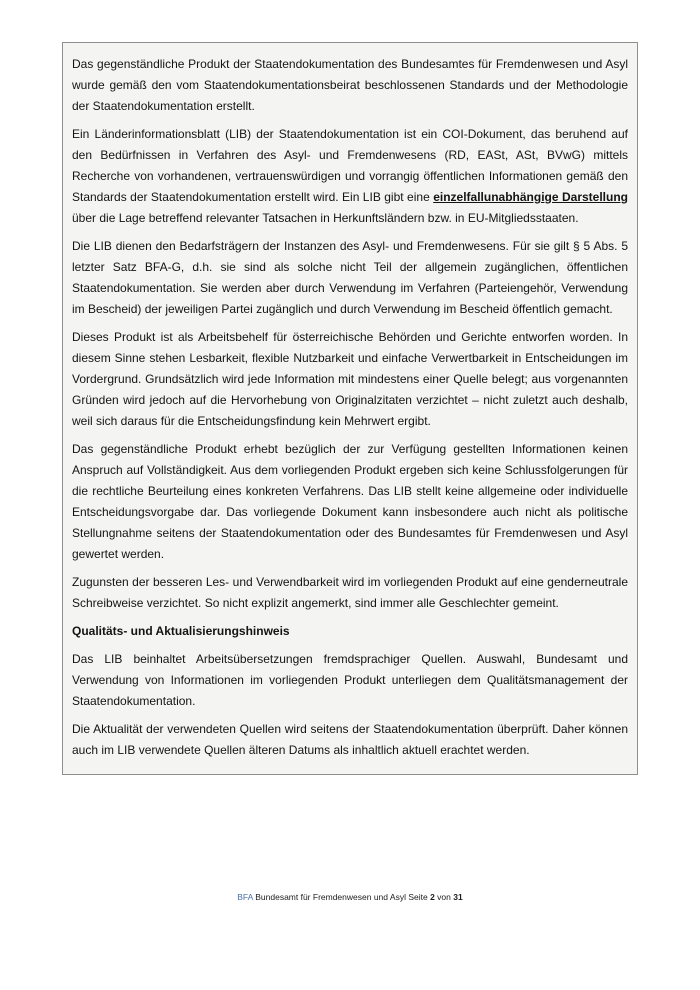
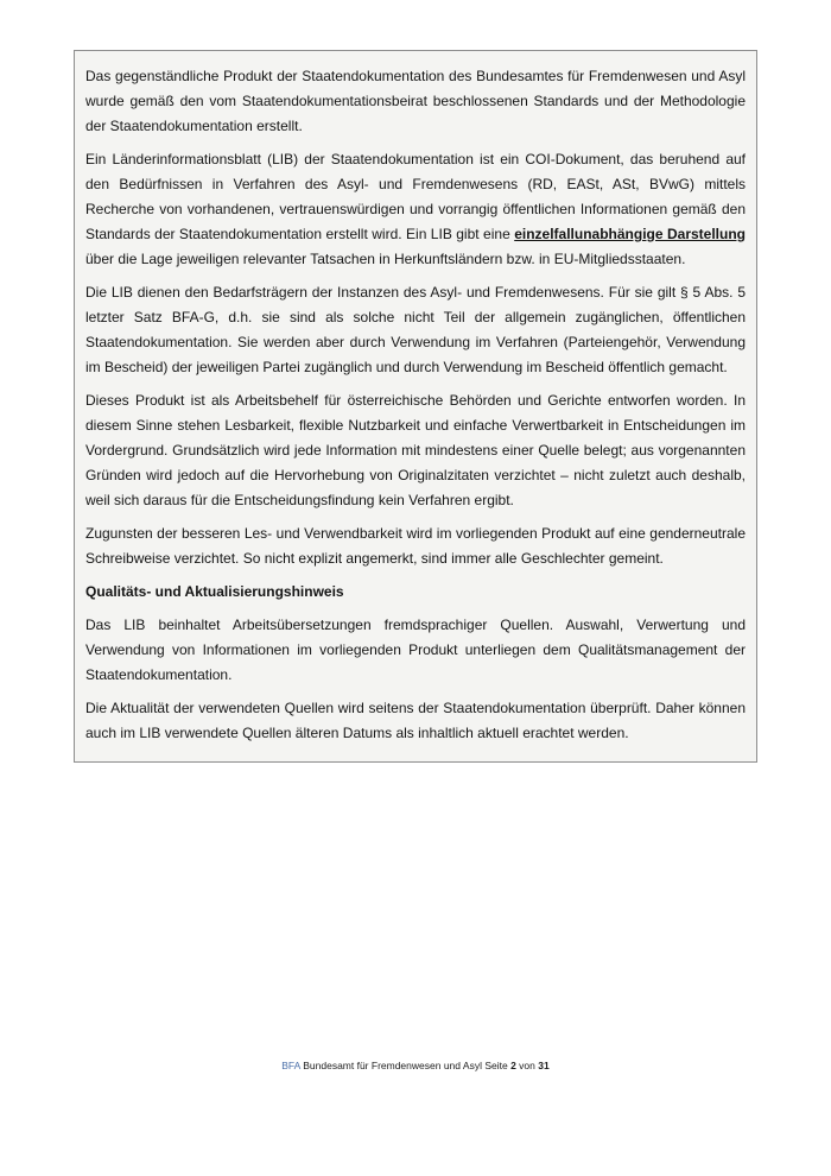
  Das gegenständliche Produkt der Staatendokumentation des Bundesamtes für Fremdenwesen und Asyl wurde gemäß den vom Staatendokumentationsbeirat beschlossenen Standards und der Methodologie der Staatendokumentation erstellt.
- Ein Länderinformationsblatt (LIB) der Staatendokumentation ist ein COI-Dokument, das beruhend auf den Bedürfnissen in Verfahren des Asyl- und Fremdenwesens (RD, EASt, ASt, BVwG) mittels Recherche von vorhandenen, vertrauenswürdigen und vorrangig öffentlichen Informationen gemäß den Standards der Staatendokumentation erstellt wird. Ein LIB gibt eine einzelfallunabhängige Darstellung über die Lage betreffend relevanter Tatsachen in Herkunftsländern bzw. in EU-Mitgliedsstaaten.
+ Ein Länderinformationsblatt (LIB) der Staatendokumentation ist ein COI-Dokument, das beruhend auf den Bedürfnissen in Verfahren des Asyl- und Fremdenwesens (RD, EASt, ASt, BVwG) mittels Recherche von vorhandenen, vertrauenswürdigen und vorrangig öffentlichen Informationen gemäß den Standards der Staatendokumentation erstellt wird. Ein LIB gibt eine einzelfallunabhängige Darstellung über die Lage jeweiligen relevanter Tatsachen in Herkunftsländern bzw. in EU-Mitgliedsstaaten.
  Die LIB dienen den Bedarfsträgern der Instanzen des Asyl- und Fremdenwesens. Für sie gilt § 5 Abs. 5 letzter Satz BFA-G, d.h. sie sind als solche nicht Teil der allgemein zugänglichen, öffentlichen Staatendokumentation. Sie werden aber durch Verwendung im Verfahren (Parteiengehör, Verwendung im Bescheid) der jeweiligen Partei zugänglich und durch Verwendung im Bescheid öffentlich gemacht.
- Dieses Produkt ist als Arbeitsbehelf für österreichische Behörden und Gerichte entworfen worden. In diesem Sinne stehen Lesbarkeit, flexible Nutzbarkeit und einfache Verwertbarkeit in Entscheidungen im Vordergrund. Grundsätzlich wird jede Information mit mindestens einer Quelle belegt; aus vorgenannten Gründen wird jedoch auf die Hervorhebung von Originalzitaten verzichtet – nicht zuletzt auch deshalb, weil sich daraus für die Entscheidungsfindung kein Mehrwert ergibt.
+ Dieses Produkt ist als Arbeitsbehelf für österreichische Behörden und Gerichte entworfen worden. In diesem Sinne stehen Lesbarkeit, flexible Nutzbarkeit und einfache Verwertbarkeit in Entscheidungen im Vordergrund. Grundsätzlich wird jede Information mit mindestens einer Quelle belegt; aus vorgenannten Gründen wird jedoch auf die Hervorhebung von Originalzitaten verzichtet – nicht zuletzt auch deshalb, weil sich daraus für die Entscheidungsfindung kein Verfahren ergibt.
- Das gegenständliche Produkt erhebt bezüglich der zur Verfügung gestellten Informationen keinen Anspruch auf Vollständigkeit. Aus dem vorliegenden Produkt ergeben sich keine Schlussfolgerungen für die rechtliche Beurteilung eines konkreten Verfahrens. Das LIB stellt keine allgemeine oder individuelle Entscheidungsvorgabe dar. Das vorliegende Dokument kann insbesondere auch nicht als politische Stellungnahme seitens der Staatendokumentation oder des Bundesamtes für Fremdenwesen und Asyl gewertet werden.
  Zugunsten der besseren Les- und Verwendbarkeit wird im vorliegenden Produkt auf eine genderneutrale Schreibweise verzichtet. So nicht explizit angemerkt, sind immer alle Geschlechter gemeint.
  Qualitäts- und Aktualisierungshinweis
- Das LIB beinhaltet Arbeitsübersetzungen fremdsprachiger Quellen. Auswahl, Bundesamt und Verwendung von Informationen im vorliegenden Produkt unterliegen dem Qualitätsmanagement der Staatendokumentation.
+ Das LIB beinhaltet Arbeitsübersetzungen fremdsprachiger Quellen. Auswahl, Verwertung und Verwendung von Informationen im vorliegenden Produkt unterliegen dem Qualitätsmanagement der Staatendokumentation.
  Die Aktualität der verwendeten Quellen wird seitens der Staatendokumentation überprüft. Daher können auch im LIB verwendete Quellen älteren Datums als inhaltlich aktuell erachtet werden.
  BFA Bundesamt für Fremdenwesen und Asyl Seite 2 von 31
